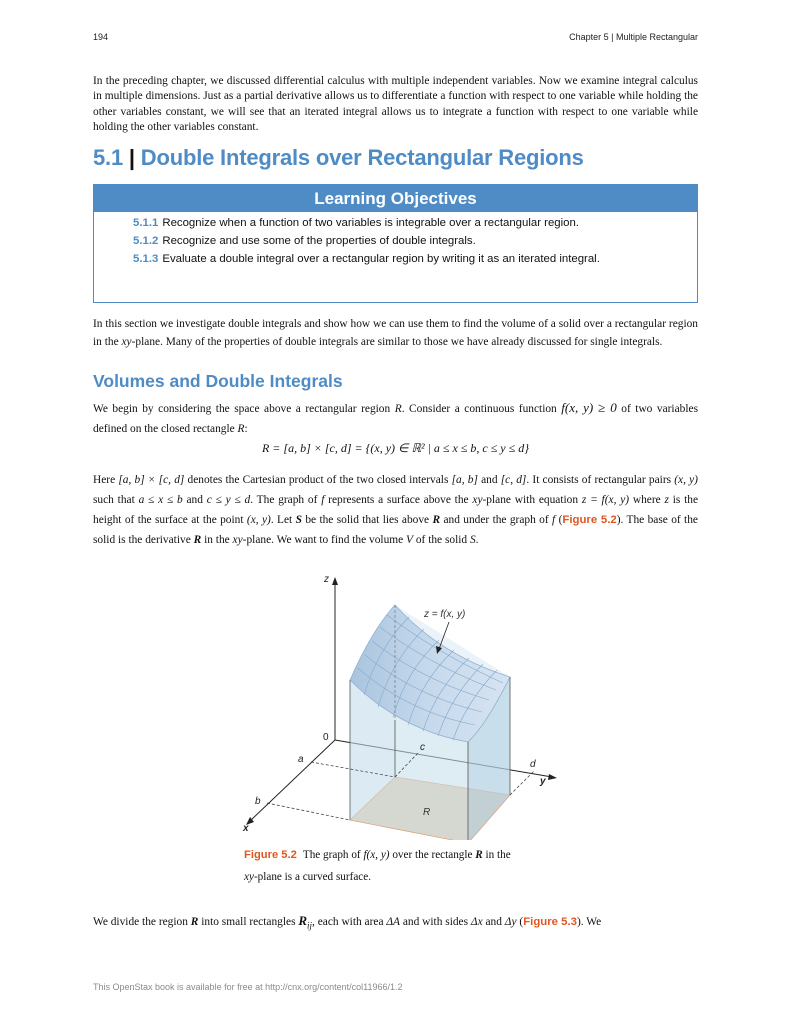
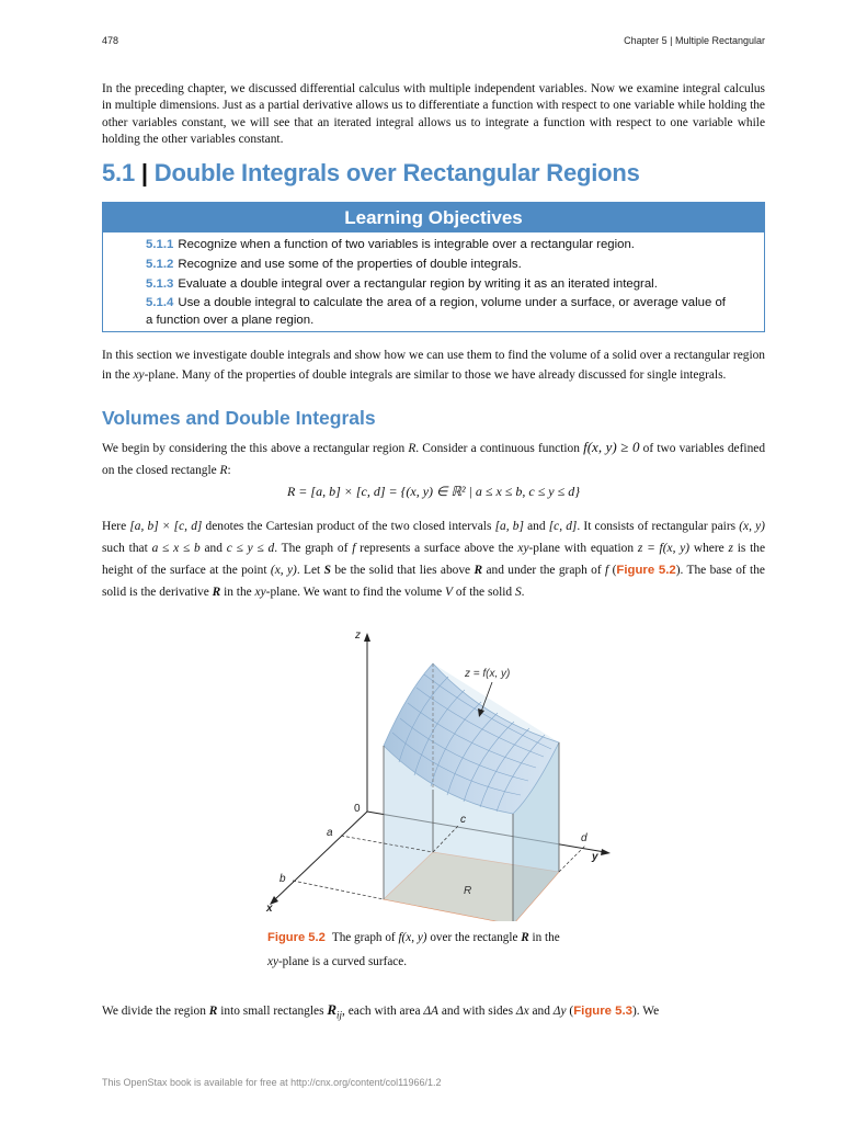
- 194
+ 478
  Chapter 5 | Multiple Rectangular
  In the preceding chapter, we discussed differential calculus with multiple independent variables. Now we examine integral calculus in multiple dimensions. Just as a partial derivative allows us to differentiate a function with respect to one variable while holding the other variables constant, we will see that an iterated integral allows us to integrate a function with respect to one variable while holding the other variables constant.
  5.1 | Double Integrals over Rectangular Regions
  Learning Objectives
  5.1.1 Recognize when a function of two variables is integrable over a rectangular region.
  5.1.2 Recognize and use some of the properties of double integrals.
  5.1.3 Evaluate a double integral over a rectangular region by writing it as an iterated integral.
+ 5.1.4 Use a double integral to calculate the area of a region, volume under a surface, or average value of a function over a plane region.
  In this section we investigate double integrals and show how we can use them to find the volume of a solid over a rectangular region in the xy-plane. Many of the properties of double integrals are similar to those we have already discussed for single integrals.
  Volumes and Double Integrals
- We begin by considering the space above a rectangular region R. Consider a continuous function f(x, y) ≥ 0 of two variables defined on the closed rectangle R:
+ We begin by considering the this above a rectangular region R. Consider a continuous function f(x, y) ≥ 0 of two variables defined on the closed rectangle R:
  R = [a, b] × [c, d] = {(x, y) ∈ ℝ² | a ≤ x ≤ b, c ≤ y ≤ d}
  Here [a, b] × [c, d] denotes the Cartesian product of the two closed intervals [a, b] and [c, d]. It consists of rectangular pairs (x, y) such that a ≤ x ≤ b and c ≤ y ≤ d. The graph of f represents a surface above the xy-plane with equation z = f(x, y) where z is the height of the surface at the point (x, y). Let S be the solid that lies above R and under the graph of f (Figure 5.2). The base of the solid is the derivative R in the xy-plane. We want to find the volume V of the solid S.
  z
  0
  y
  x
  a
  b
  c
  d
  R
  z = f(x, y)
  Figure 5.2 The graph of f(x, y) over the rectangle R in the
  xy-plane is a curved surface.
  We divide the region R into small rectangles Rij, each with area ΔA and with sides Δx and Δy (Figure 5.3). We
  This OpenStax book is available for free at http://cnx.org/content/col11966/1.2
